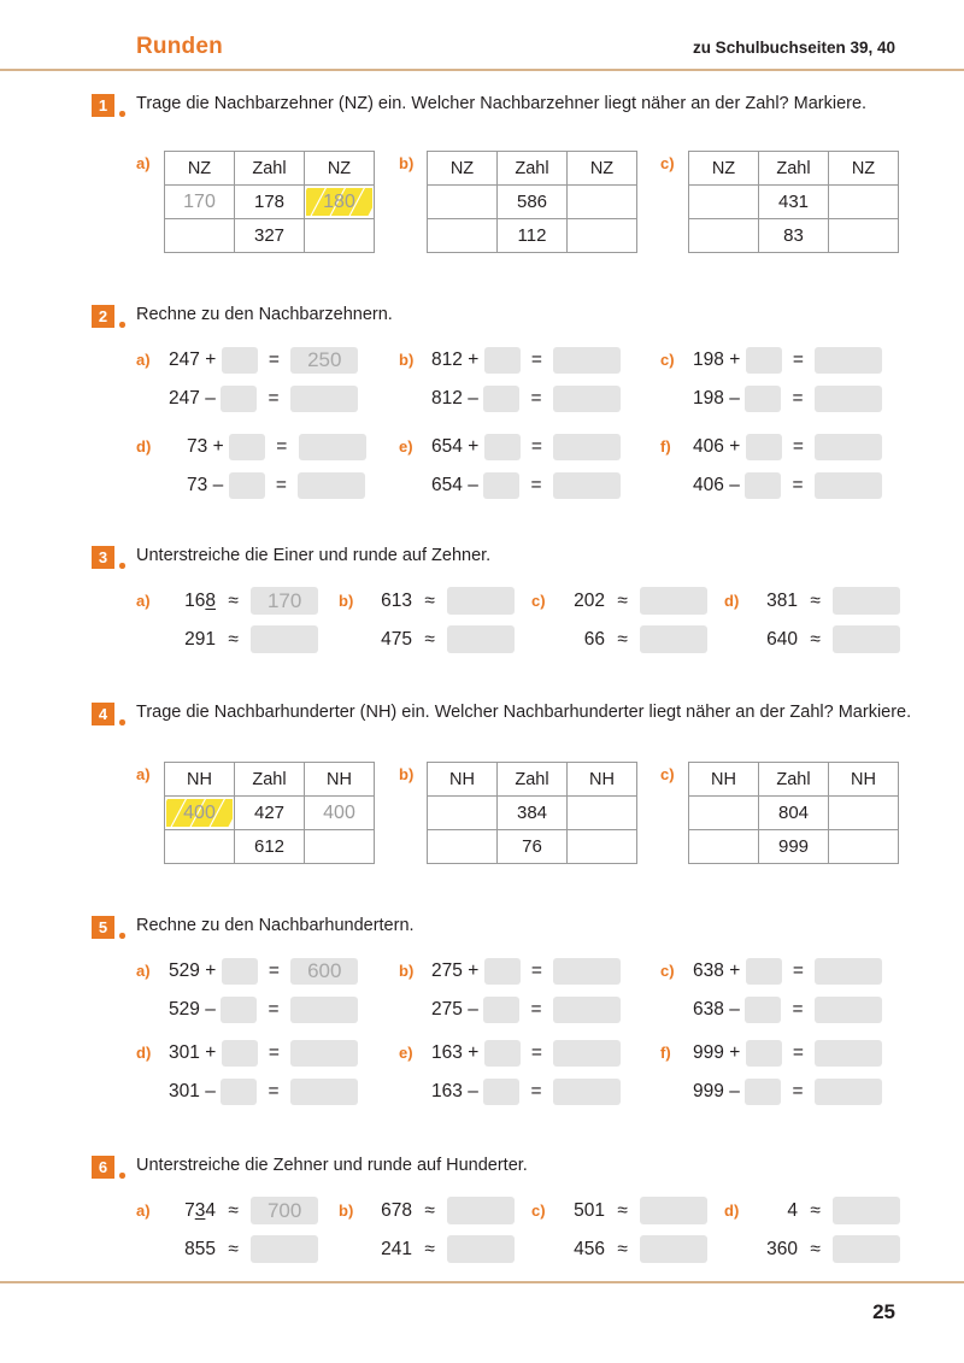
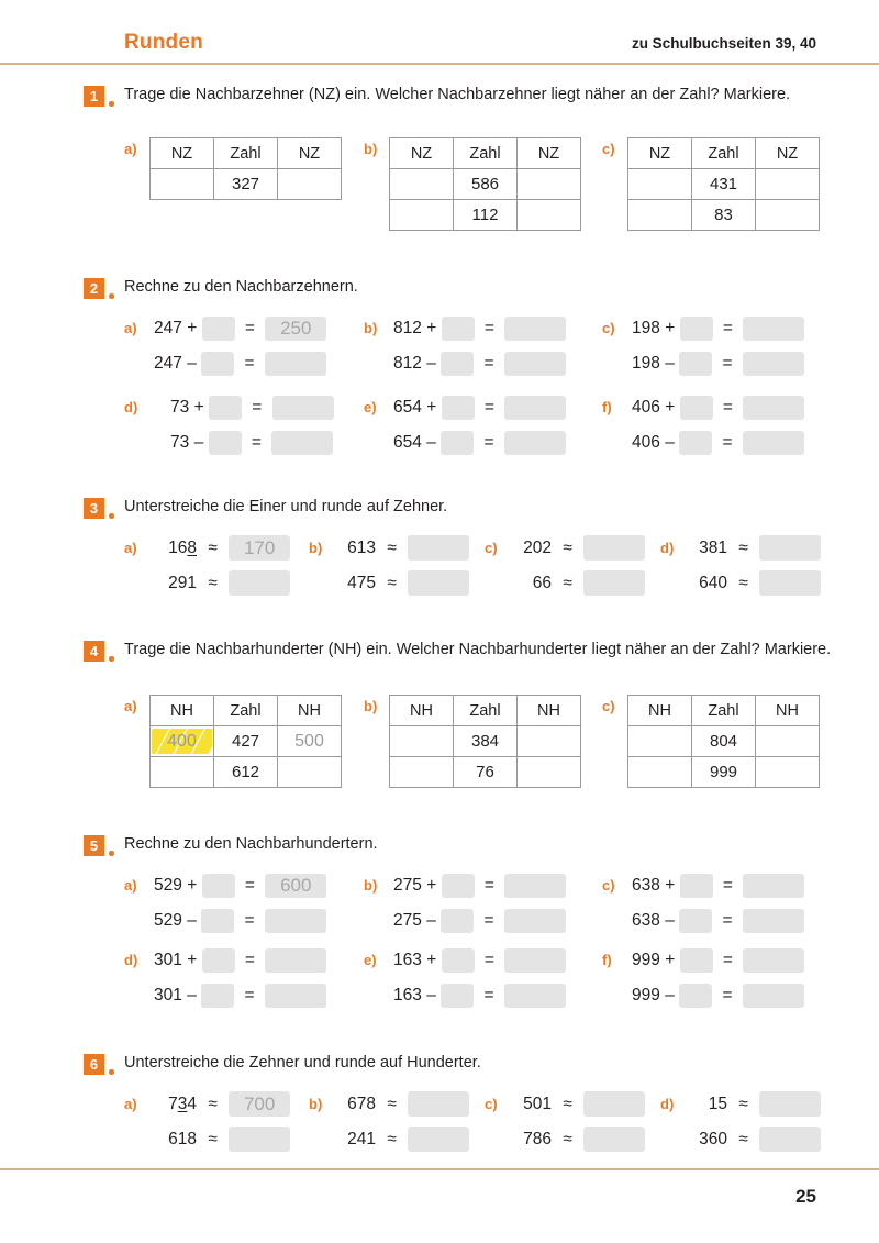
  Runden
  zu Schulbuchseiten 39, 40
  25
  1
  Trage die Nachbarzehner (NZ) ein. Welcher Nachbarzehner liegt näher an der Zahl? Markiere.
  a)
  NZ	Zahl	NZ
- 170	178	180
  	327
  b)
  NZ	Zahl	NZ
  	586
  	112
  c)
  NZ	Zahl	NZ
  	431
  	83
  2
  Rechne zu den Nachbarzehnern.
  a)
  247 + = 250
  247 – =
  b)
  812 + =
  812 – =
  c)
  198 + =
  198 – =
  d)
  73 + =
  73 – =
  e)
  654 + =
  654 – =
  f)
  406 + =
  406 – =
  3
  Unterstreiche die Einer und runde auf Zehner.
  a)
  168 ≈ 170
  291 ≈
  b)
  613 ≈
  475 ≈
  c)
  202 ≈
  66 ≈
  d)
  381 ≈
  640 ≈
  4
  Trage die Nachbarhunderter (NH) ein. Welcher Nachbarhunderter liegt näher an der Zahl? Markiere.
  a)
  NH	Zahl	NH
- 400	427	400
+ 400	427	500
  	612
  b)
  NH	Zahl	NH
  	384
  	76
  c)
  NH	Zahl	NH
  	804
  	999
  5
  Rechne zu den Nachbarhundertern.
  a)
  529 + = 600
  529 – =
  b)
  275 + =
  275 – =
  c)
  638 + =
  638 – =
  d)
  301 + =
  301 – =
  e)
  163 + =
  163 – =
  f)
  999 + =
  999 – =
  6
  Unterstreiche die Zehner und runde auf Hunderter.
  a)
  734 ≈ 700
- 855 ≈
+ 618 ≈
  b)
  678 ≈
  241 ≈
  c)
  501 ≈
- 456 ≈
+ 786 ≈
  d)
- 4 ≈
+ 15 ≈
  360 ≈
